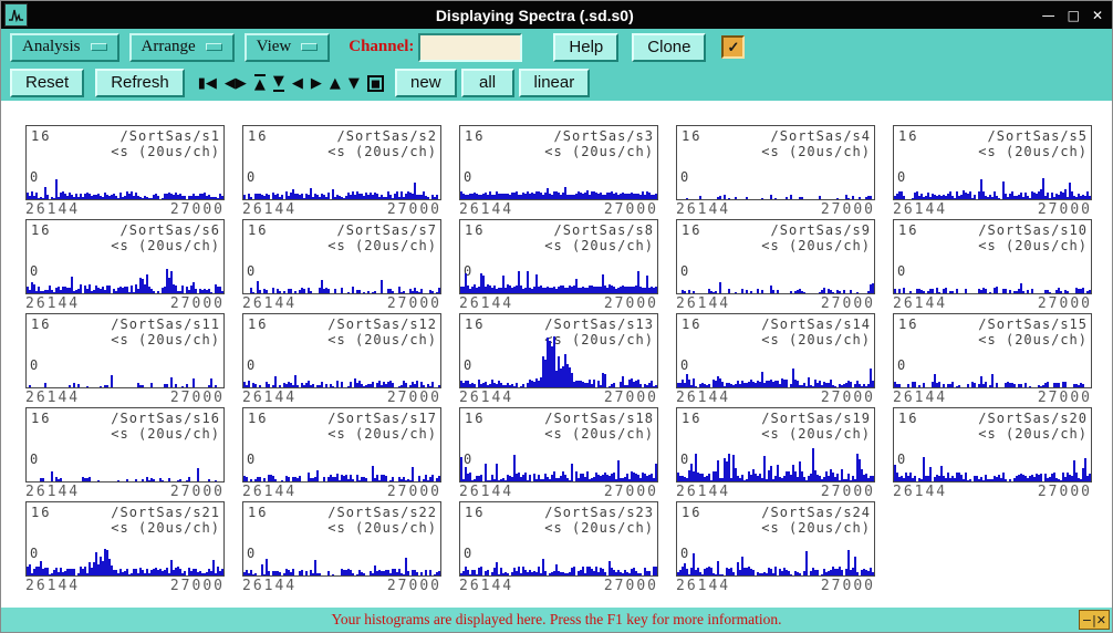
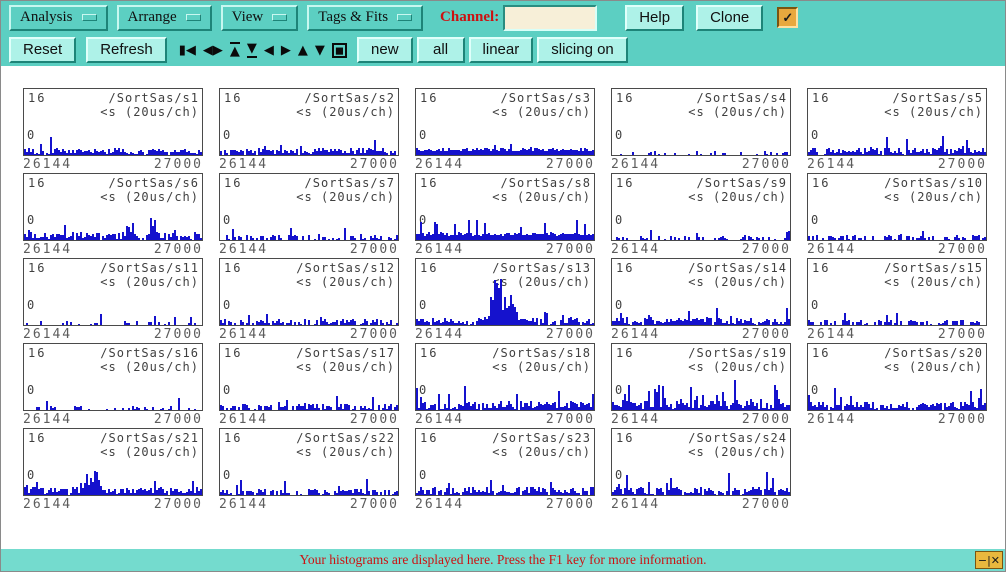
- Displaying Spectra (.sd.s0)
- —
- □
- ✕
  Analysis
  Arrange
  View
+ Tags & Fits
  Channel:
  Help
  Clone
  ✓
  Reset
  Refresh
  ▮◀
  ◀▶
  ▲
  ▼
  ◀
  ▶
  ▲
  ▼
  ◼
  new
  all
  linear
+ slicing on
  16
  /SortSas/s1
  <s (20us/ch)
  0
  26144
  27000
  16
  /SortSas/s2
  <s (20us/ch)
  0
  26144
  27000
  16
  /SortSas/s3
  <s (20us/ch)
  0
  26144
  27000
  16
  /SortSas/s4
  <s (20us/ch)
  0
  26144
  27000
  16
  /SortSas/s5
  <s (20us/ch)
  0
  26144
  27000
  16
  /SortSas/s6
  <s (20us/ch)
  0
  26144
  27000
  16
  /SortSas/s7
  <s (20us/ch)
  0
  26144
  27000
  16
  /SortSas/s8
  <s (20us/ch)
  0
  26144
  27000
  16
  /SortSas/s9
  <s (20us/ch)
  0
  26144
  27000
  16
  /SortSas/s10
  <s (20us/ch)
  0
  26144
  27000
  16
  /SortSas/s11
  <s (20us/ch)
  0
  26144
  27000
  16
  /SortSas/s12
  <s (20us/ch)
  0
  26144
  27000
  16
  /SortSas/s13
  <s (20us/ch)
  0
  26144
  27000
  16
  /SortSas/s14
  <s (20us/ch)
  0
  26144
  27000
  16
  /SortSas/s15
  <s (20us/ch)
  0
  26144
  27000
  16
  /SortSas/s16
  <s (20us/ch)
  0
  26144
  27000
  16
  /SortSas/s17
  <s (20us/ch)
  0
  26144
  27000
  16
  /SortSas/s18
  <s (20us/ch)
  0
  26144
  27000
  16
  /SortSas/s19
  <s (20us/ch)
  0
  26144
  27000
  16
  /SortSas/s20
  <s (20us/ch)
  0
  26144
  27000
  16
  /SortSas/s21
  <s (20us/ch)
  0
  26144
  27000
  16
  /SortSas/s22
  <s (20us/ch)
  0
  26144
  27000
  16
  /SortSas/s23
  <s (20us/ch)
  0
  26144
  27000
  16
  /SortSas/s24
  <s (20us/ch)
  0
  26144
  27000
  Your histograms are displayed here. Press the F1 key for more information.
  −|✕
